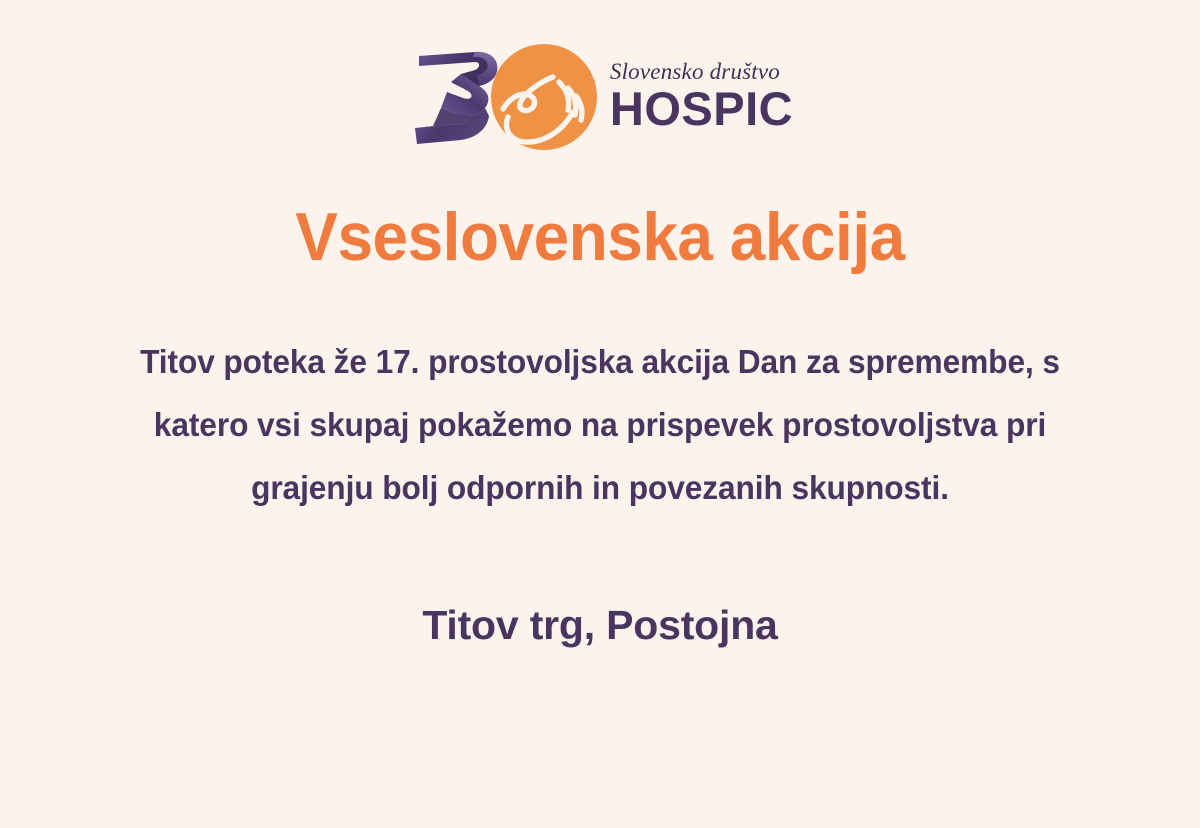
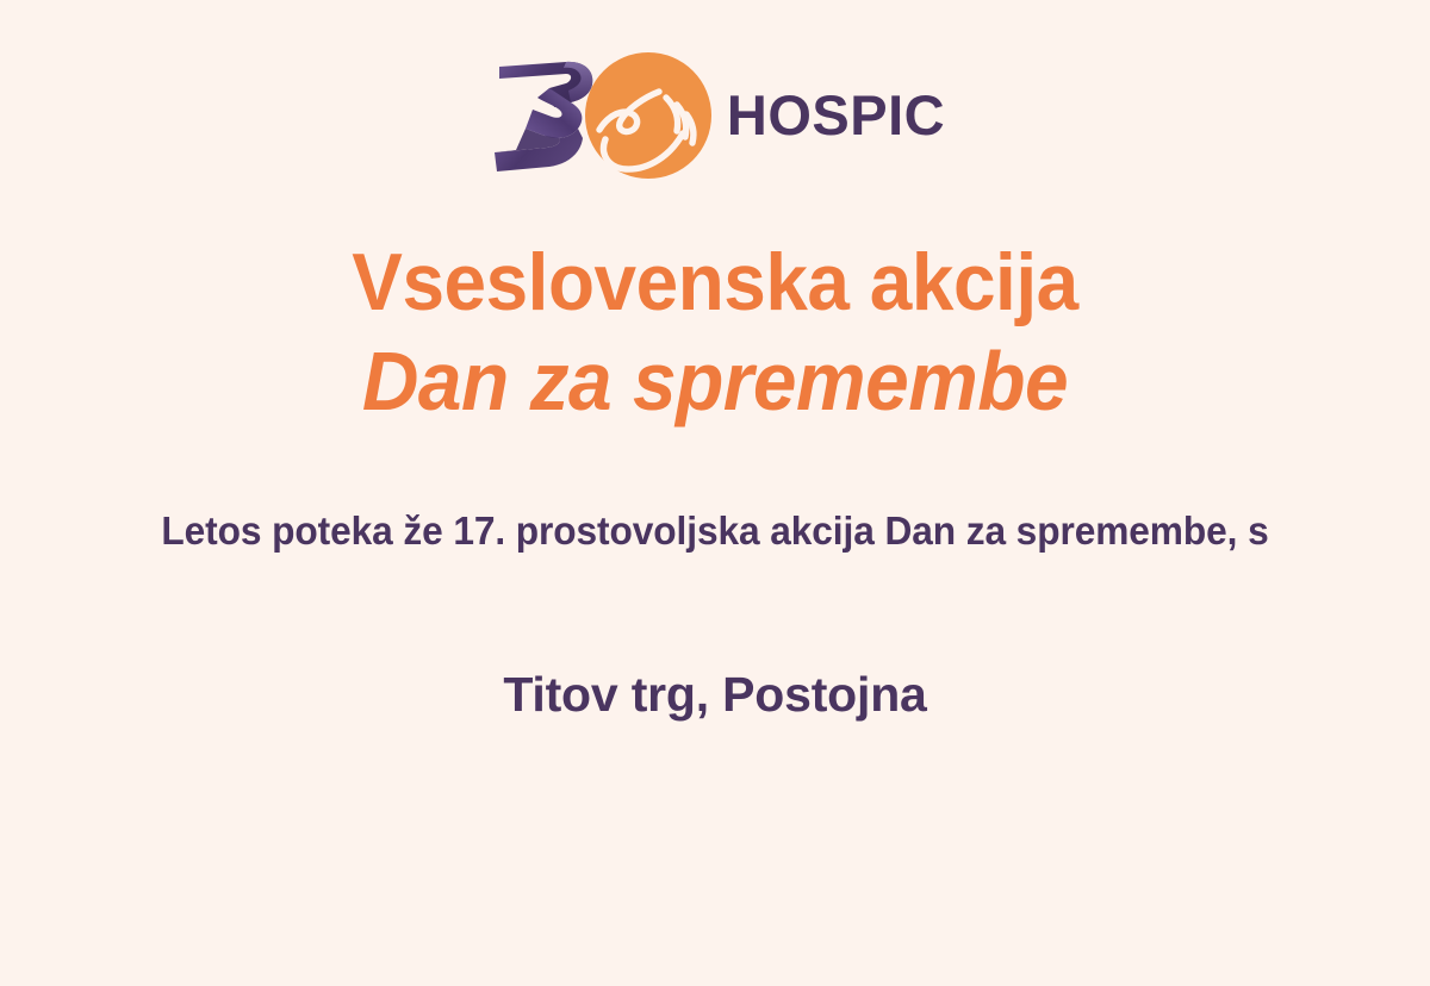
- Slovensko društvo
  HOSPIC
  Vseslovenska akcija
+ Dan za spremembe
- Titov poteka že 17. prostovoljska akcija Dan za spremembe, s
+ Letos poteka že 17. prostovoljska akcija Dan za spremembe, s
- katero vsi skupaj pokažemo na prispevek prostovoljstva pri
- grajenju bolj odpornih in povezanih skupnosti.
  Titov trg, Postojna
